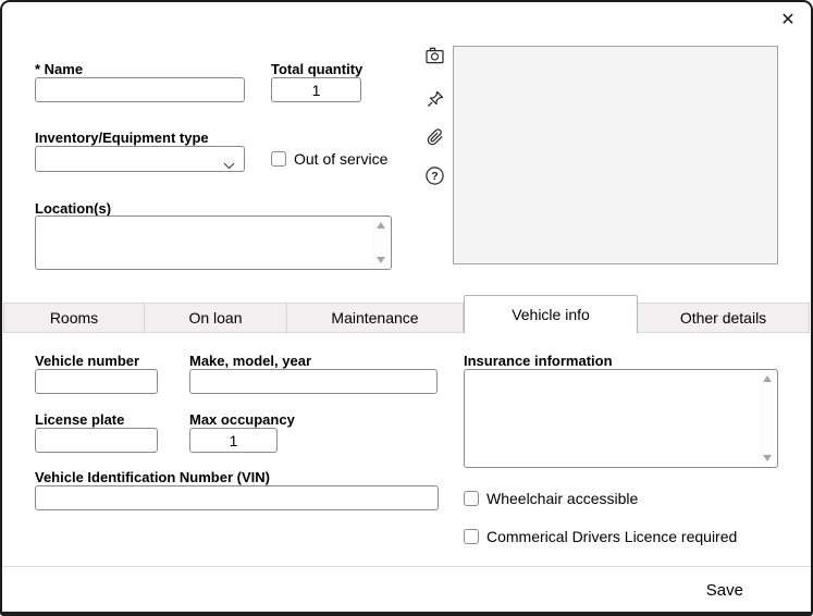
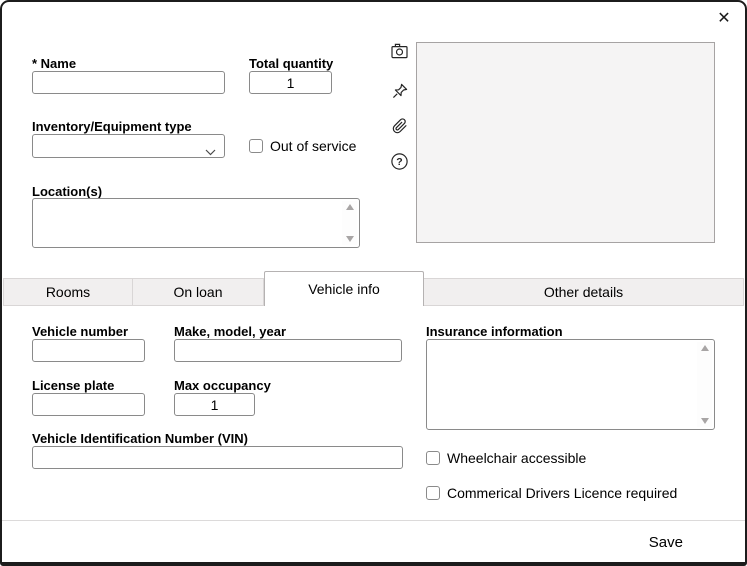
  ✕
  * Name
  Total quantity
  1
  Inventory/Equipment type
  Out of service
  Location(s)
  ?
  Rooms
  On loan
- Maintenance
  Vehicle info
  Other details
  Vehicle number
  Make, model, year
  Insurance information
  License plate
  Max occupancy
  1
  Vehicle Identification Number (VIN)
  Wheelchair accessible
  Commerical Drivers Licence required
  Save
